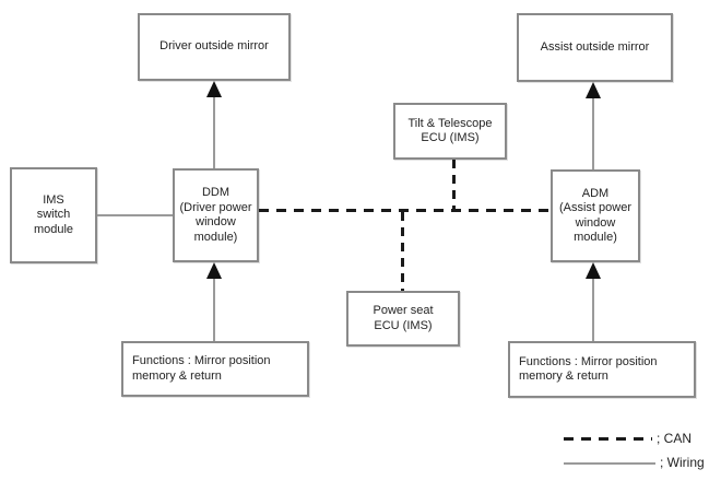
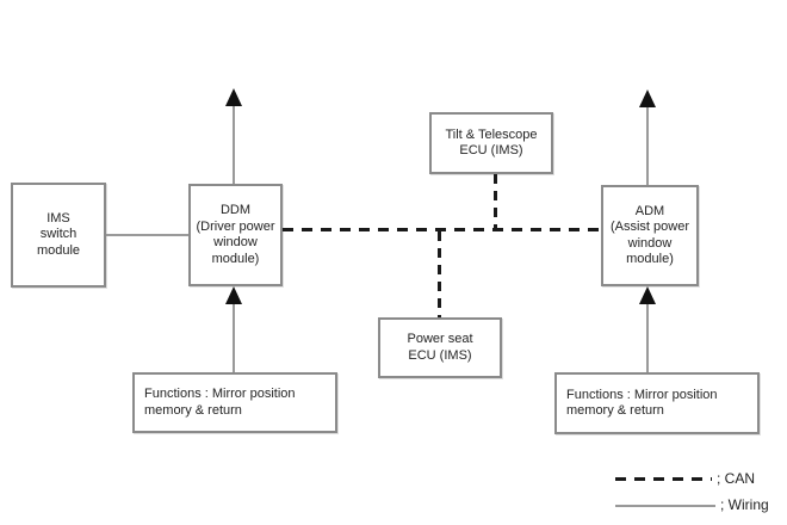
- Driver outside mirror
- Assist outside mirror
  Tilt & Telescope
  ECU (IMS)
  IMS
  switch
  module
  DDM
  (Driver power
  window
  module)
  ADM
  (Assist power
  window
  module)
  Power seat
  ECU (IMS)
  Functions : Mirror position
  memory & return
  Functions : Mirror position
  memory & return
  ; CAN
  ; Wiring
